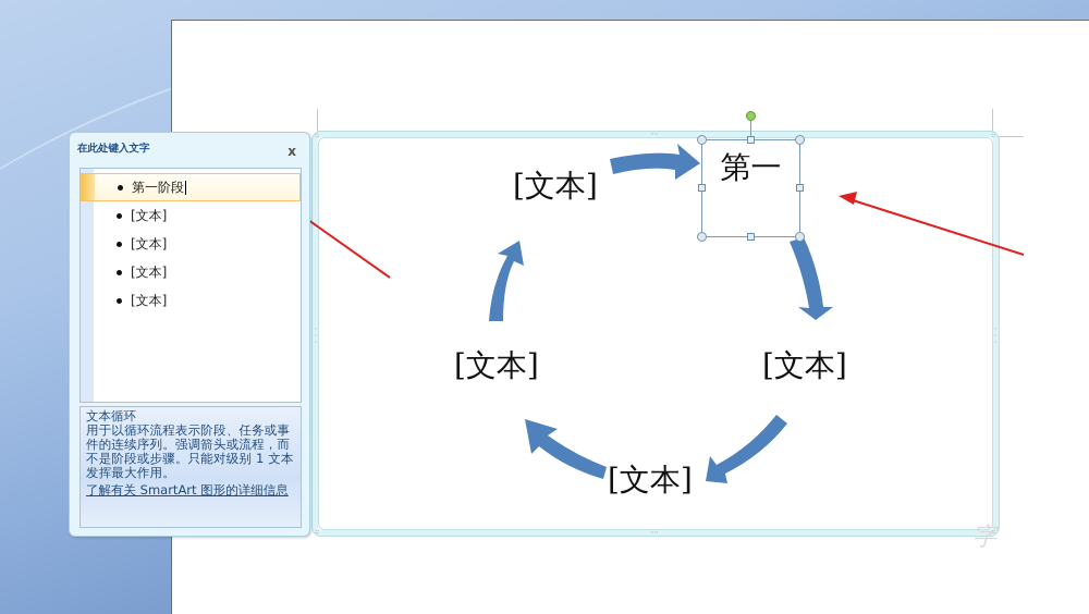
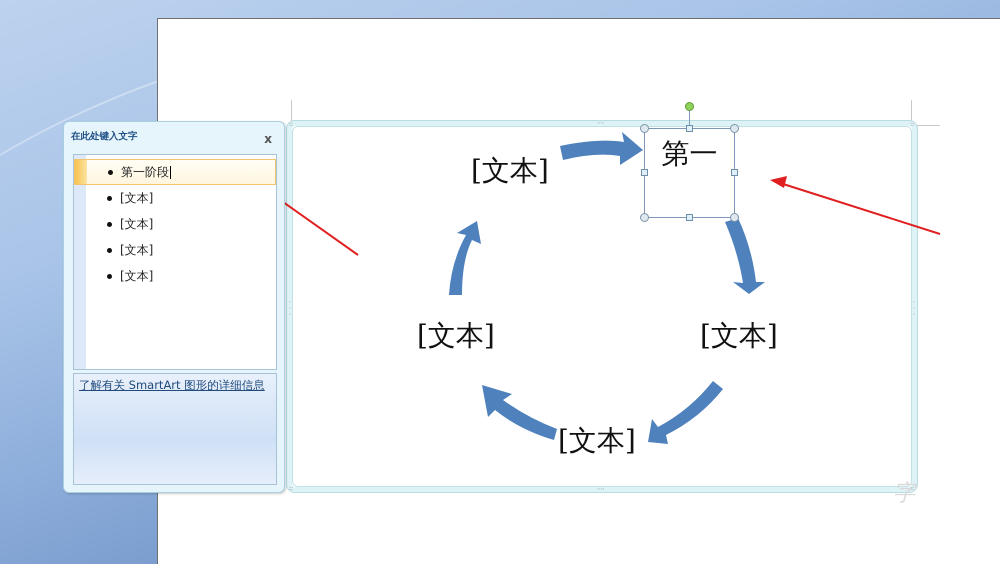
  [文本]
  [文本]
  [文本]
  [文本]
  第一
  在此处键入文字
  x
  第一阶段
  [文本]
  [文本]
  [文本]
  [文本]
- 文本循环
- 用于以循环流程表示阶段、任务或事件的连续序列。强调箭头或流程，而不是阶段或步骤。只能对级别 1 文本发挥最大作用。
  了解有关 SmartArt 图形的详细信息
  字
